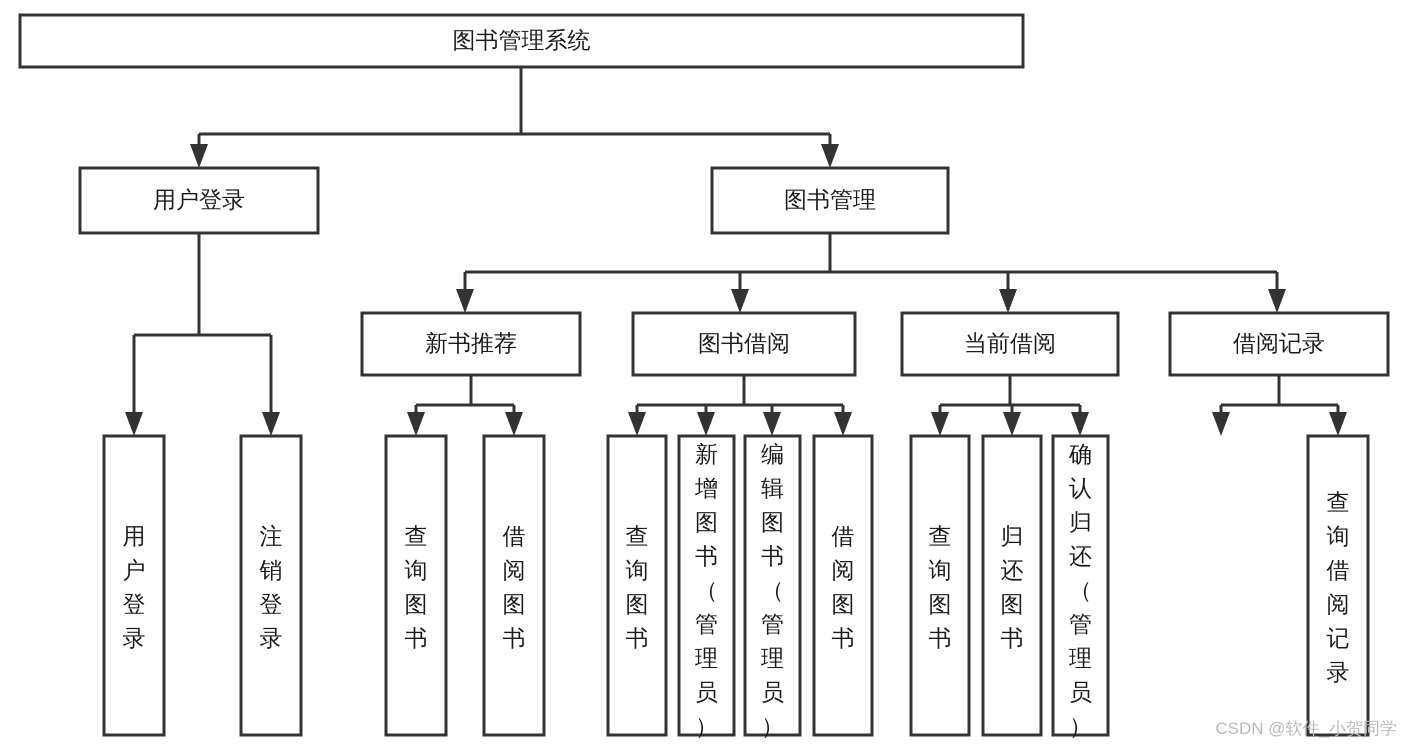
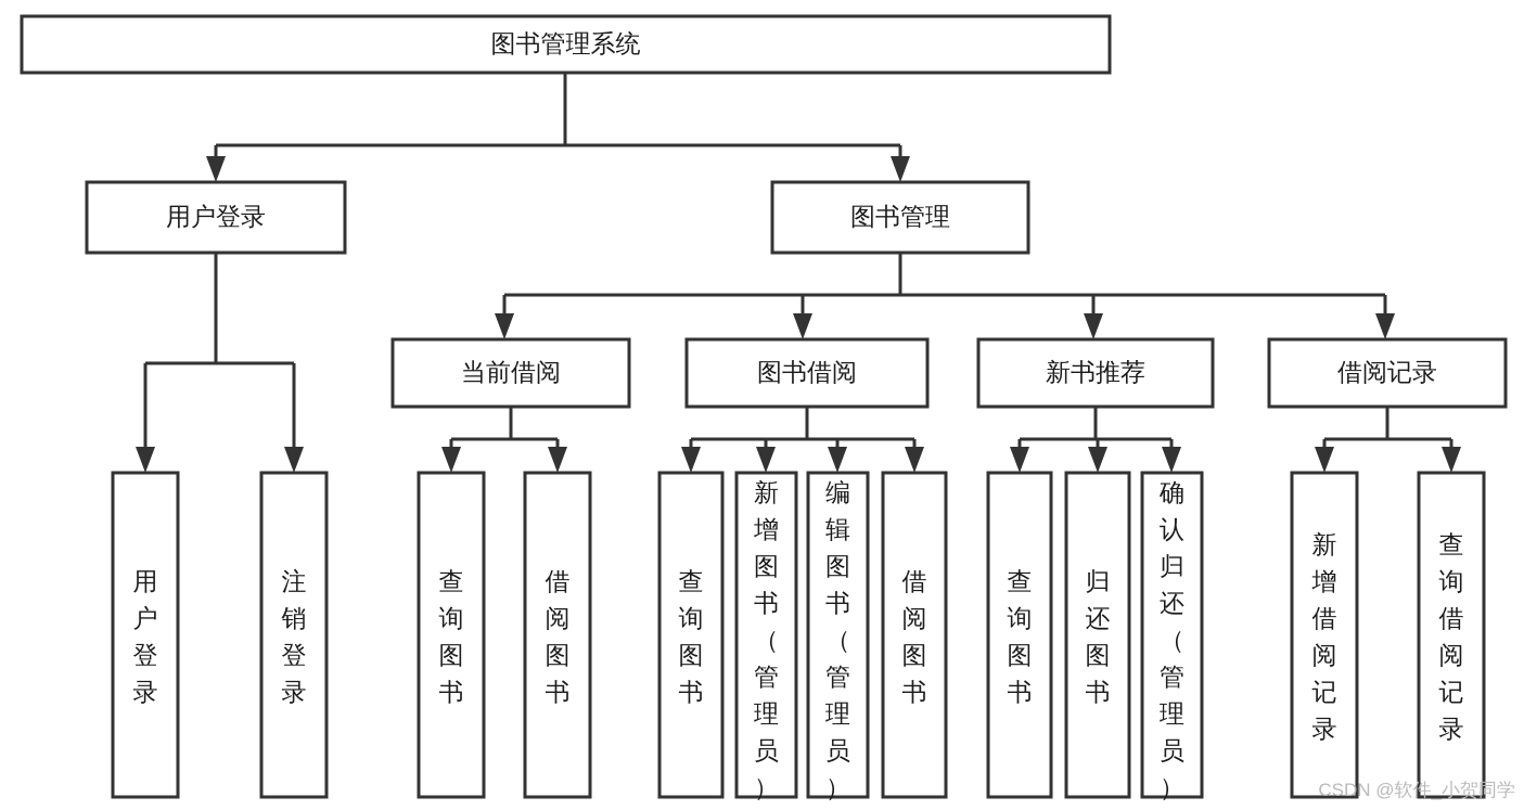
  图书管理系统
  用户登录
  图书管理
- 新书推荐
+ 当前借阅
  图书借阅
- 当前借阅
+ 新书推荐
  借阅记录
  用户登录
  注销登录
  查询图书
  借阅图书
  查询图书
  新增图书（管理员）
  编辑图书（管理员）
  借阅图书
  查询图书
  归还图书
  确认归还（管理员）
+ 新增借阅记录
  查询借阅记录
  CSDN @软件_小贺同学
